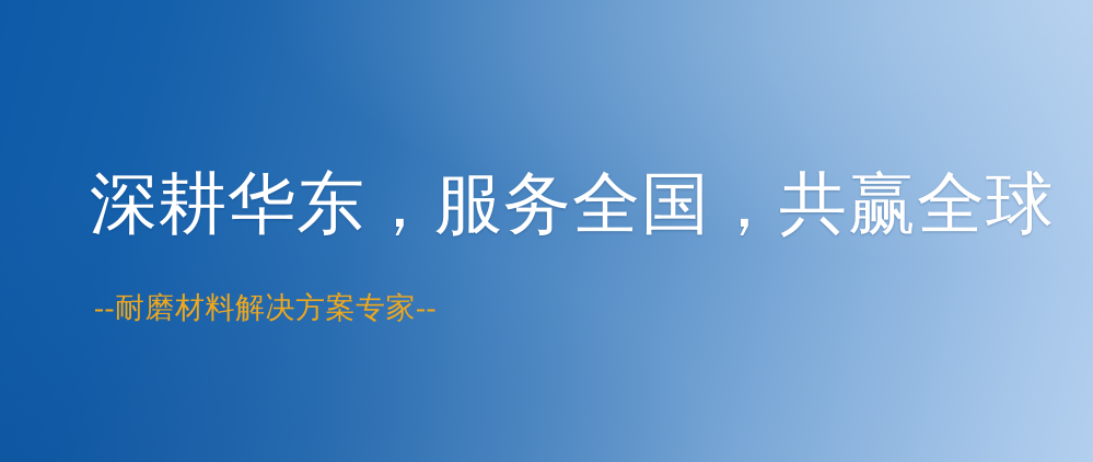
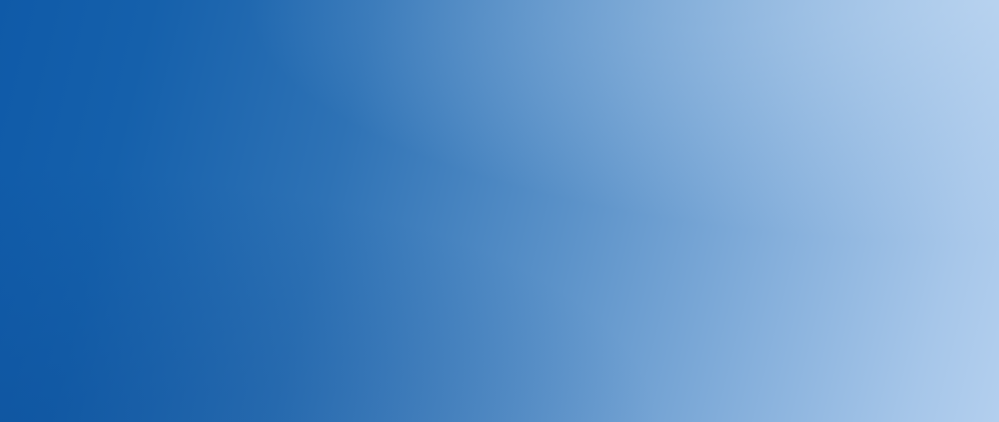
- 深耕华东，服务全国，共赢全球
- --耐磨材料解决方案专家--
